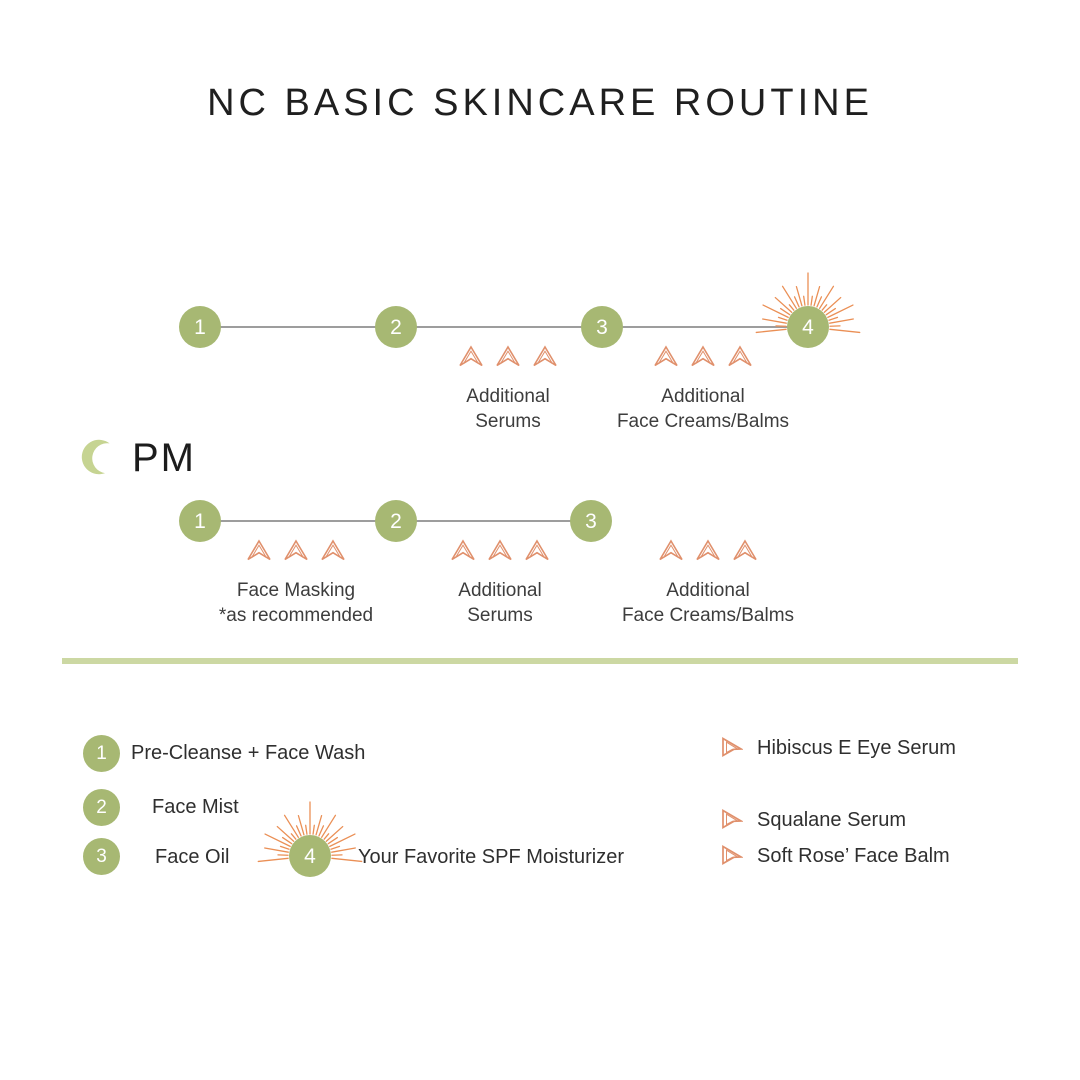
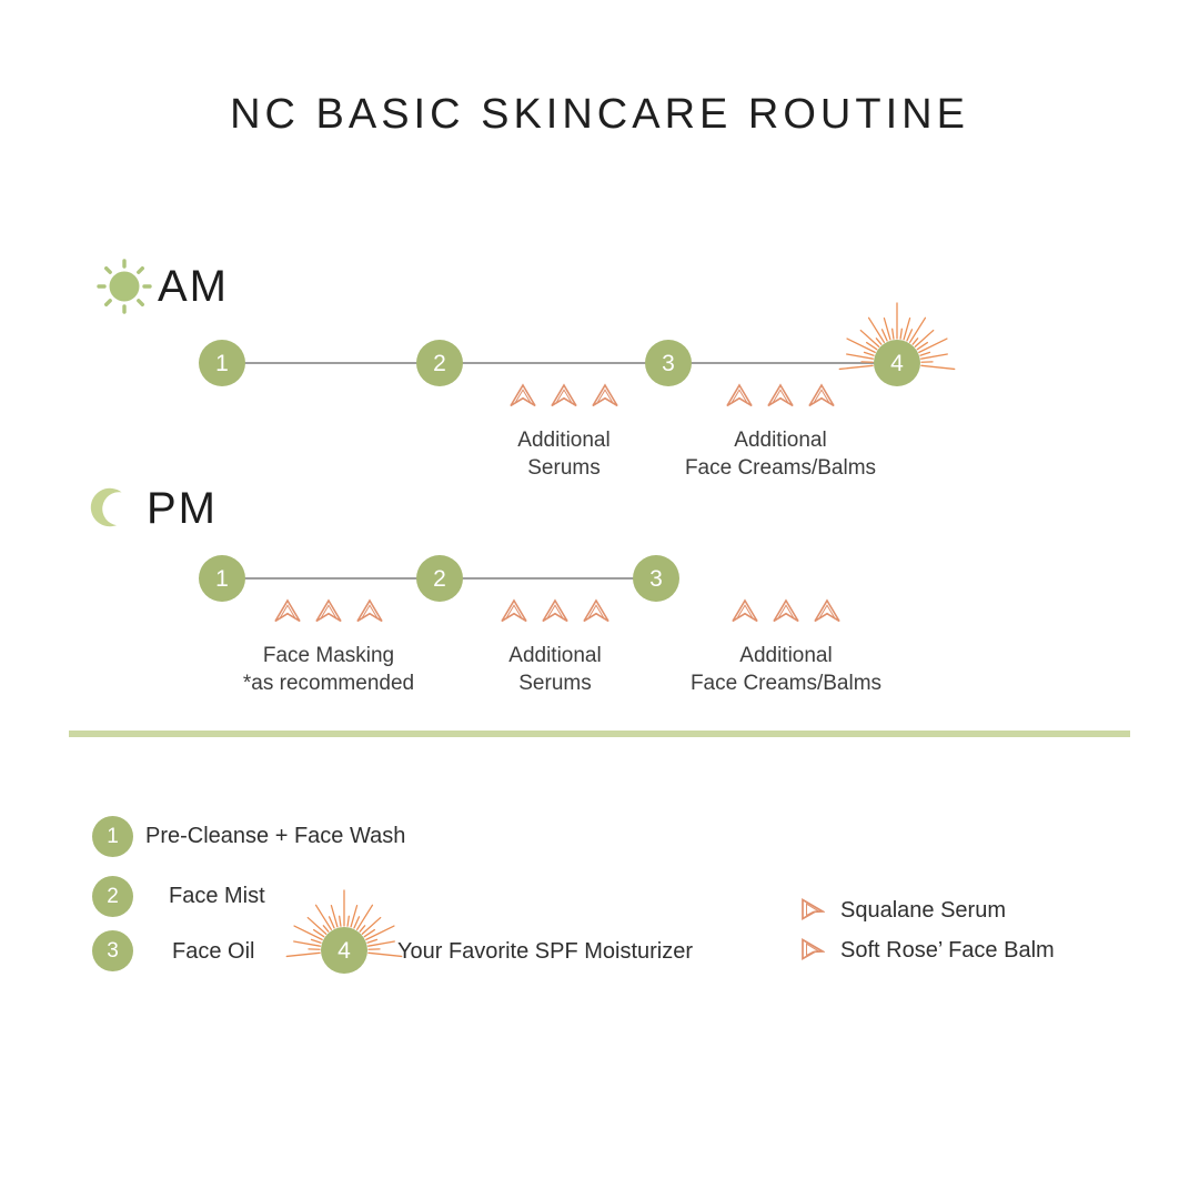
  NC BASIC SKINCARE ROUTINE
+ AM
  1
  2
  3
  4
  Additional
  Serums
  Additional
  Face Creams/Balms
  PM
  1
  2
  3
  Face Masking
  *as recommended
  Additional
  Serums
  Additional
  Face Creams/Balms
  1
  Pre-Cleanse + Face Wash
  2
  Face Mist
  3
  Face Oil
  4
  Your Favorite SPF Moisturizer
- Hibiscus E Eye Serum
  Squalane Serum
  Soft Rose’ Face Balm
